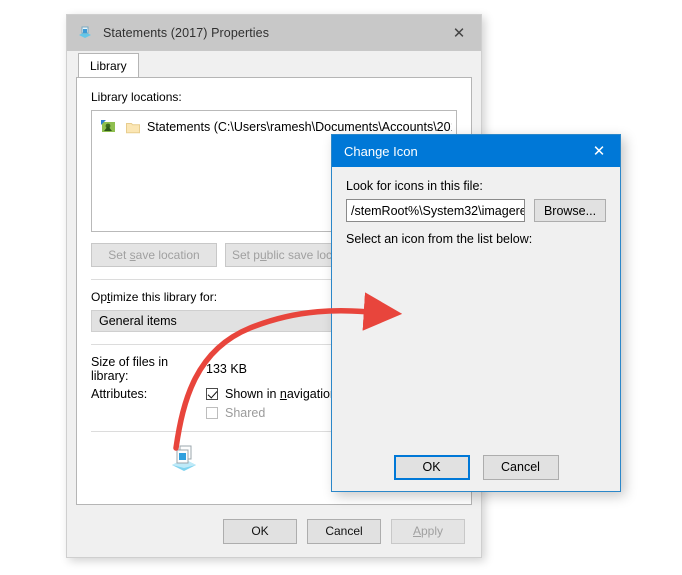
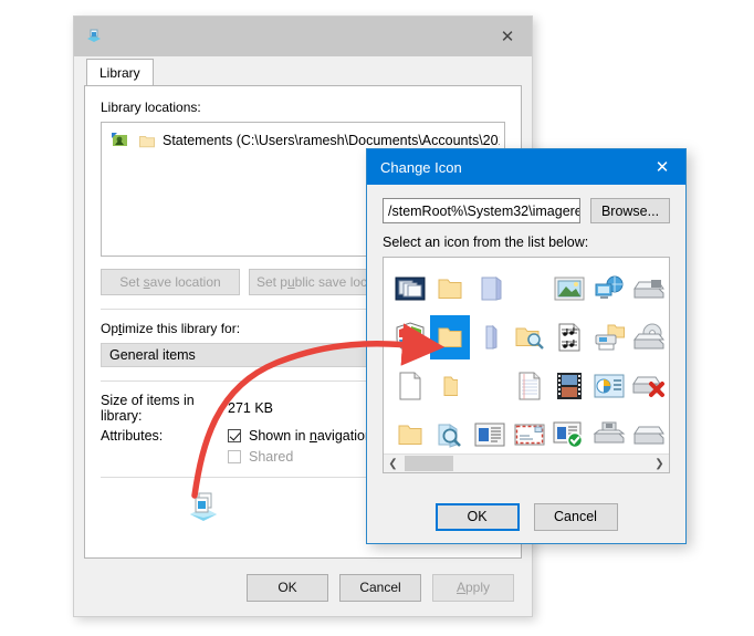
- Statements (2017) Properties
  ✕
  Library
  Library locations:
  Statements (C:\Users\ramesh\Documents\Accounts\20
  Set save location
  Set public save loc
  Optimize this library for:
  General items
- Size of files in library:
+ Size of items in library:
- 133 KB
+ 271 KB
  Attributes:
  Shown in navigatio
  Shared
  OK
  Cancel
  A
  pply
  Change Icon
  ✕
- Look for icons in this file:
  /stemRoot%\System32\imagere
  Browse...
  Select an icon from the list below:
+ ❮
+ ❯
  OK
  Cancel
